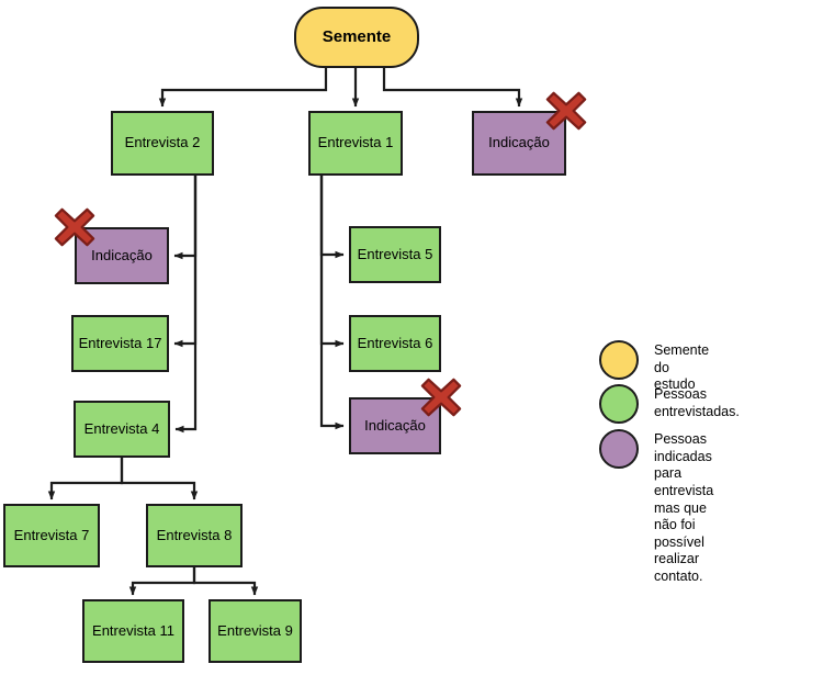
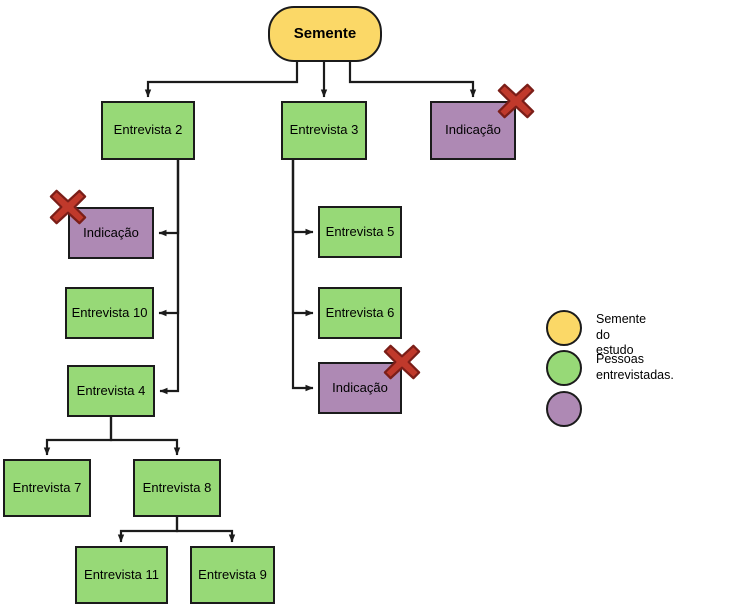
  Semente
  Entrevista 2
- Entrevista 1
+ Entrevista 3
  Indicação
  Indicação
- Entrevista 17
+ Entrevista 10
  Entrevista 4
  Entrevista 5
  Entrevista 6
  Indicação
  Entrevista 7
  Entrevista 8
  Entrevista 11
  Entrevista 9
  Semente do estudo
  Pessoas entrevistadas.
- Pessoas indicadas para entrevista mas que não foi possível realizar contato.
